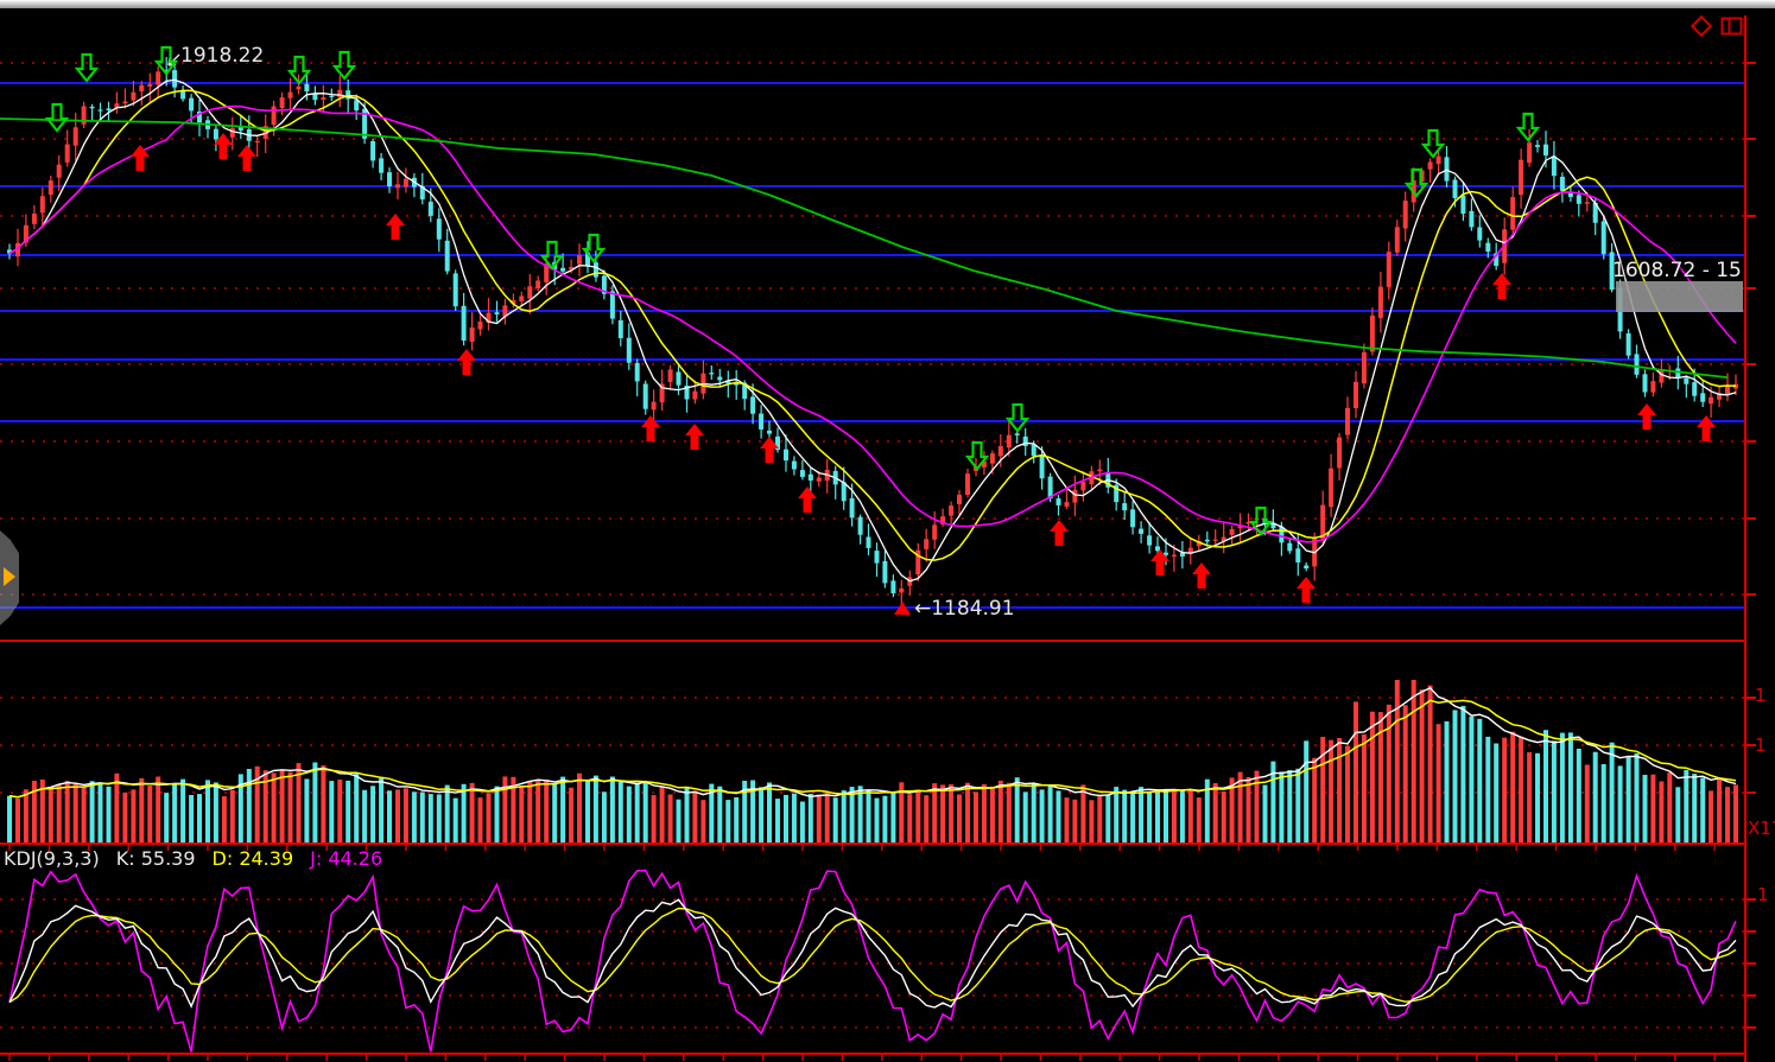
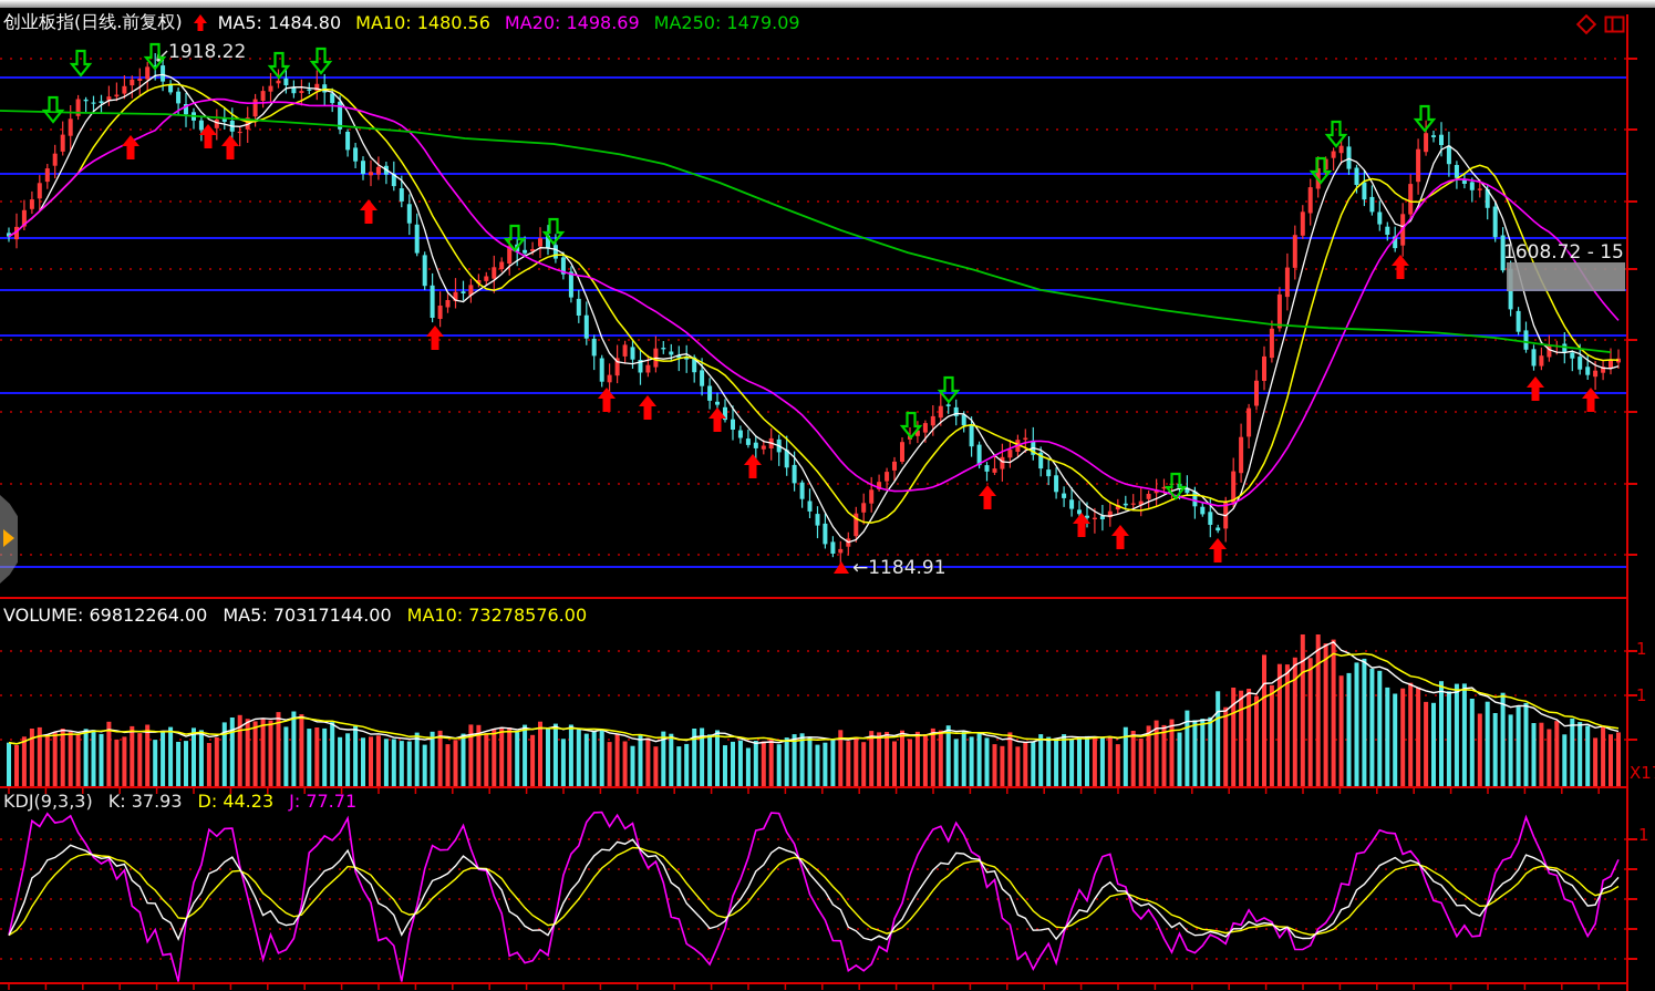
+ 创业板指(日线.前复权)
+ MA5: 1484.80
+ MA10: 1480.56
+ MA20: 1498.69
+ MA250: 1479.09
+ VOLUME: 69812264.00
+ MA5: 70317144.00
+ MA10: 73278576.00
  KDJ(9,3,3)
- K: 55.39
+ K: 37.93
- D: 24.39
+ D: 44.23
- J: 44.26
+ J: 77.71
  1918.22
  ←1184.91
  1608.72 - 15
  1
  1
  1
